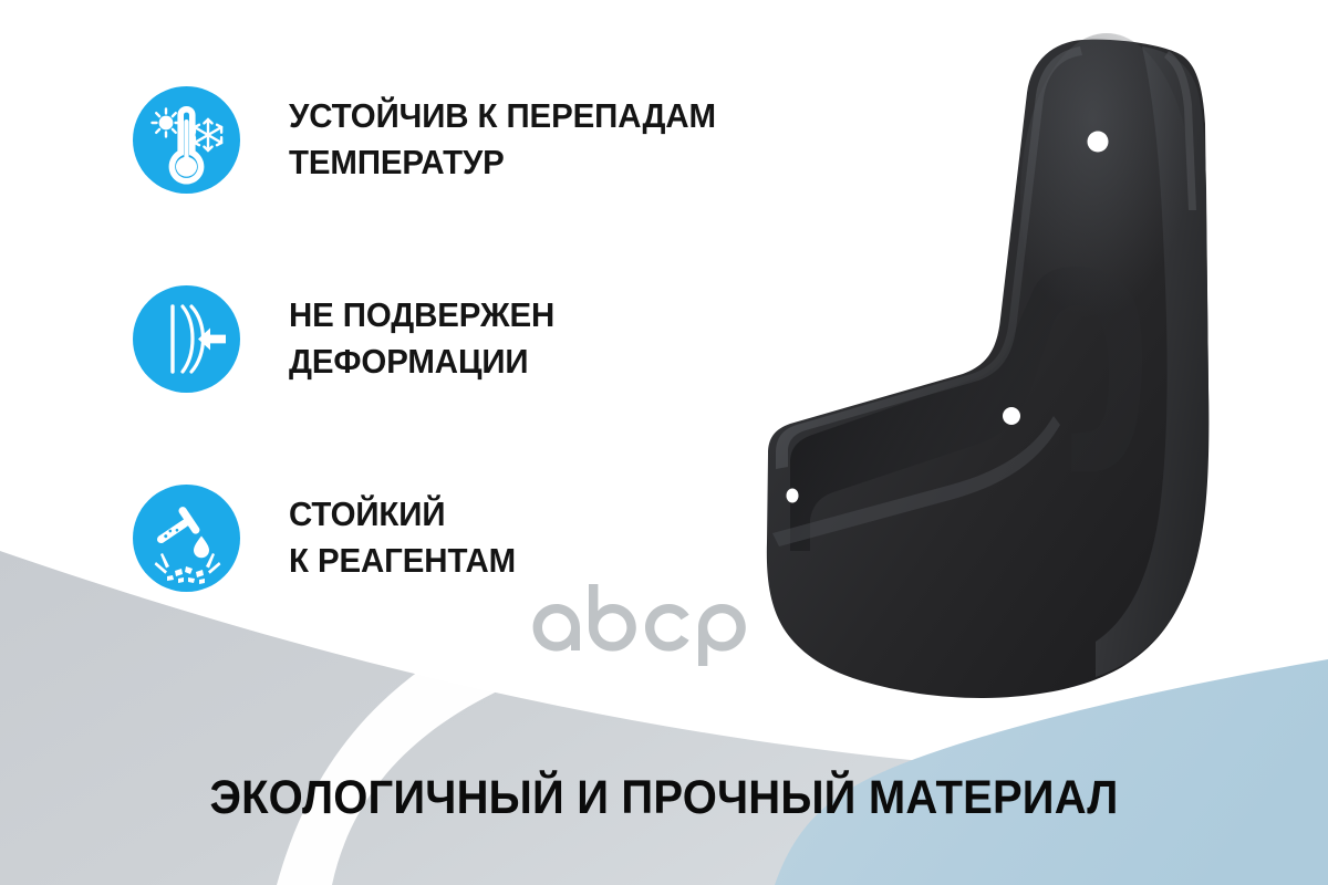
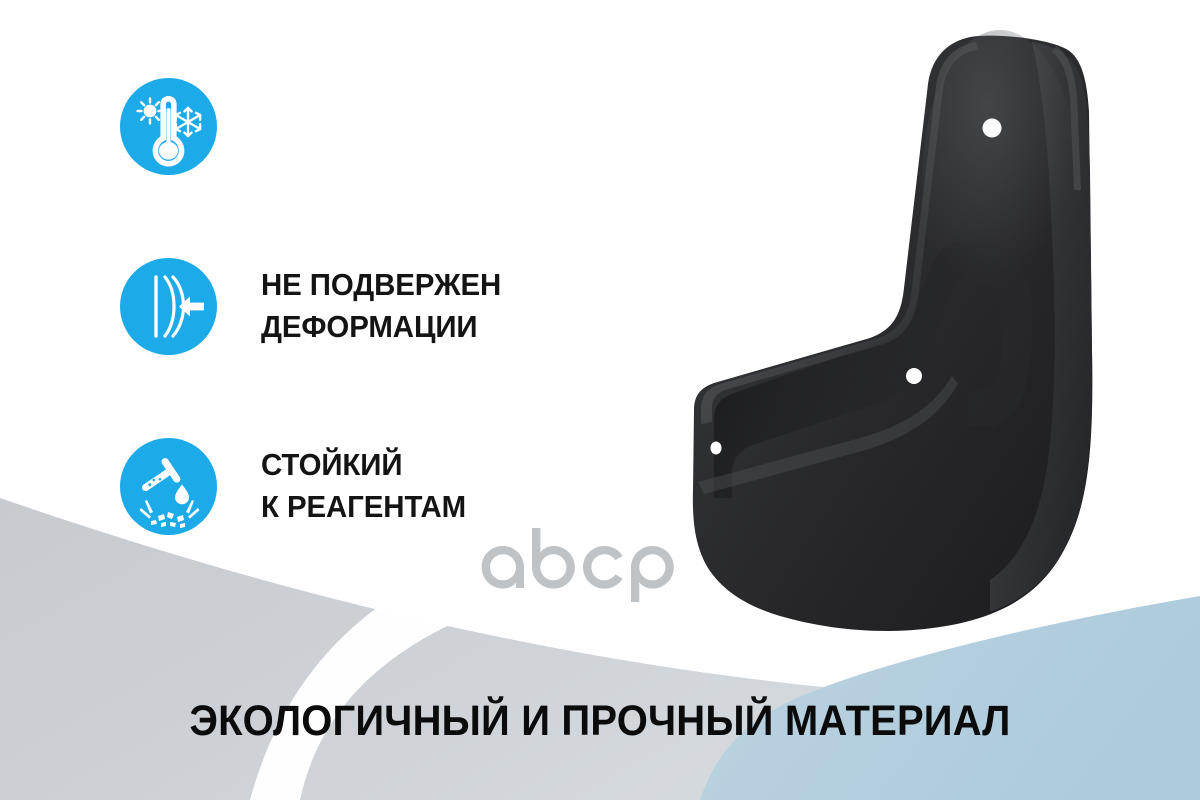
- УСТОЙЧИВ К ПЕРЕПАДАМ
- ТЕМПЕРАТУР
  НЕ ПОДВЕРЖЕН
  ДЕФОРМАЦИИ
  СТОЙКИЙ
  К РЕАГЕНТАМ
  ЭКОЛОГИЧНЫЙ И ПРОЧНЫЙ МАТЕРИАЛ
